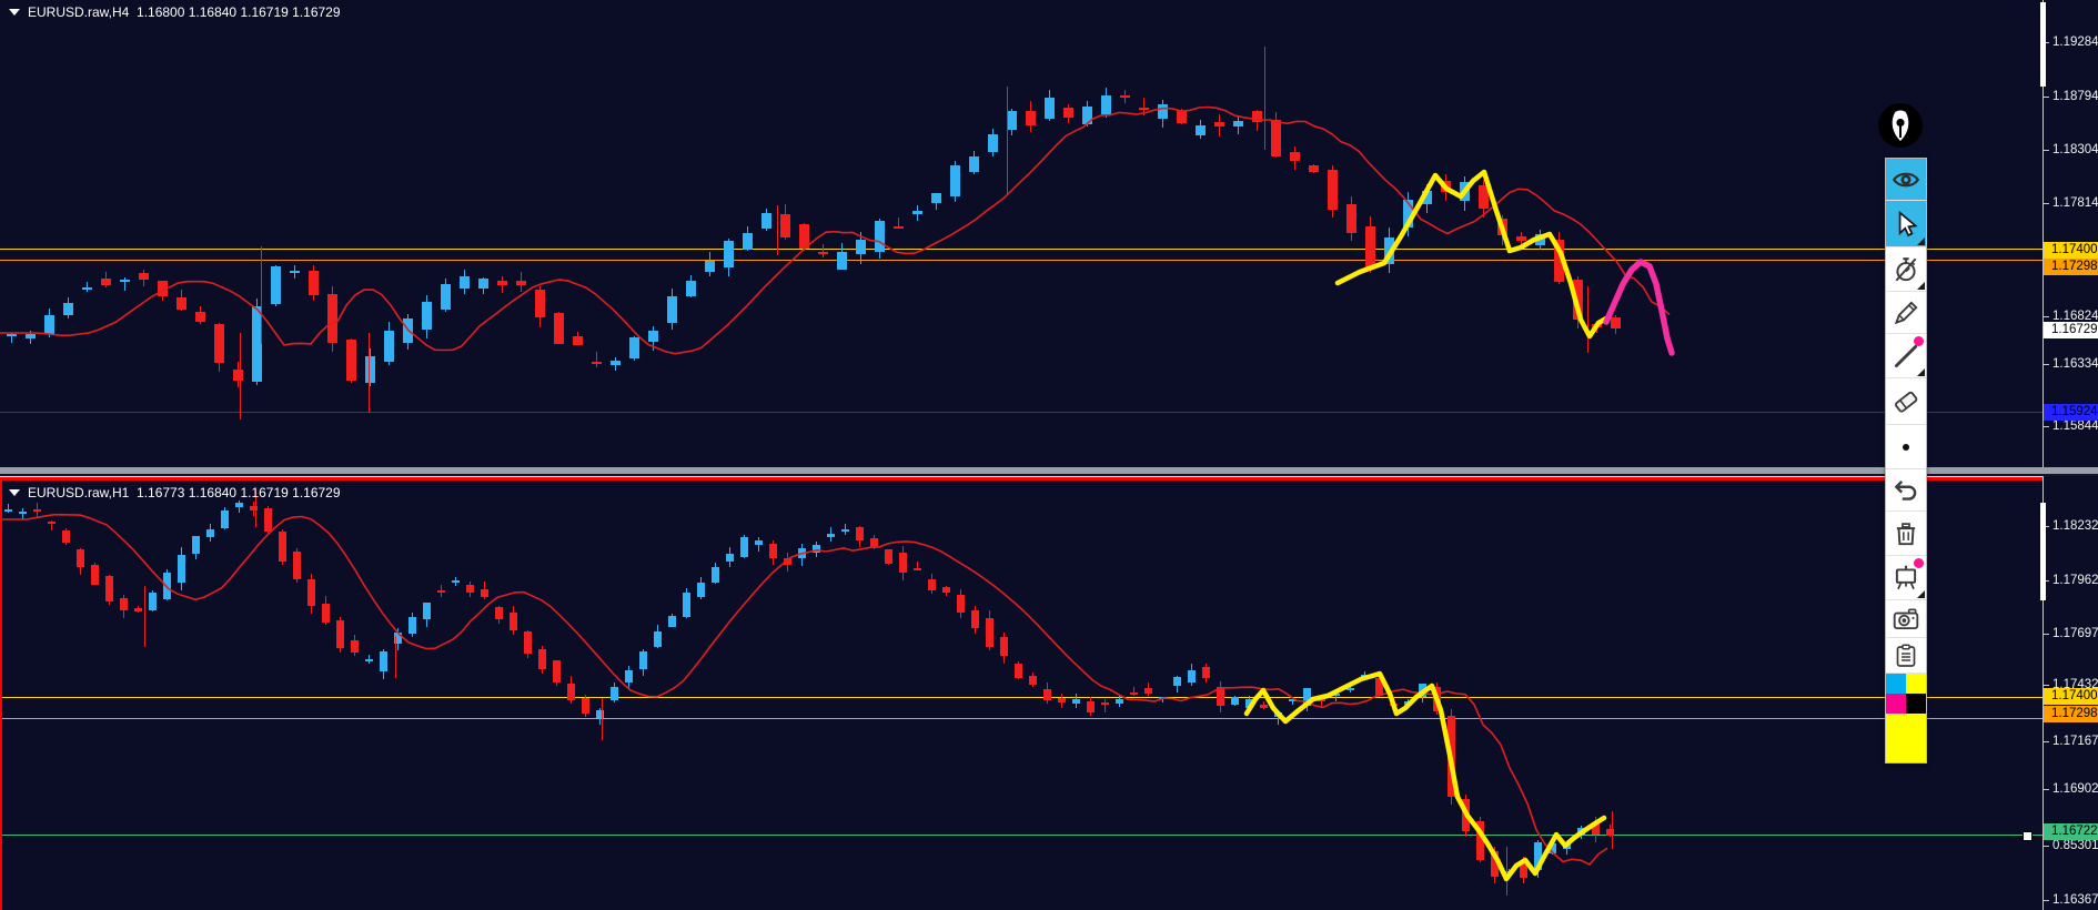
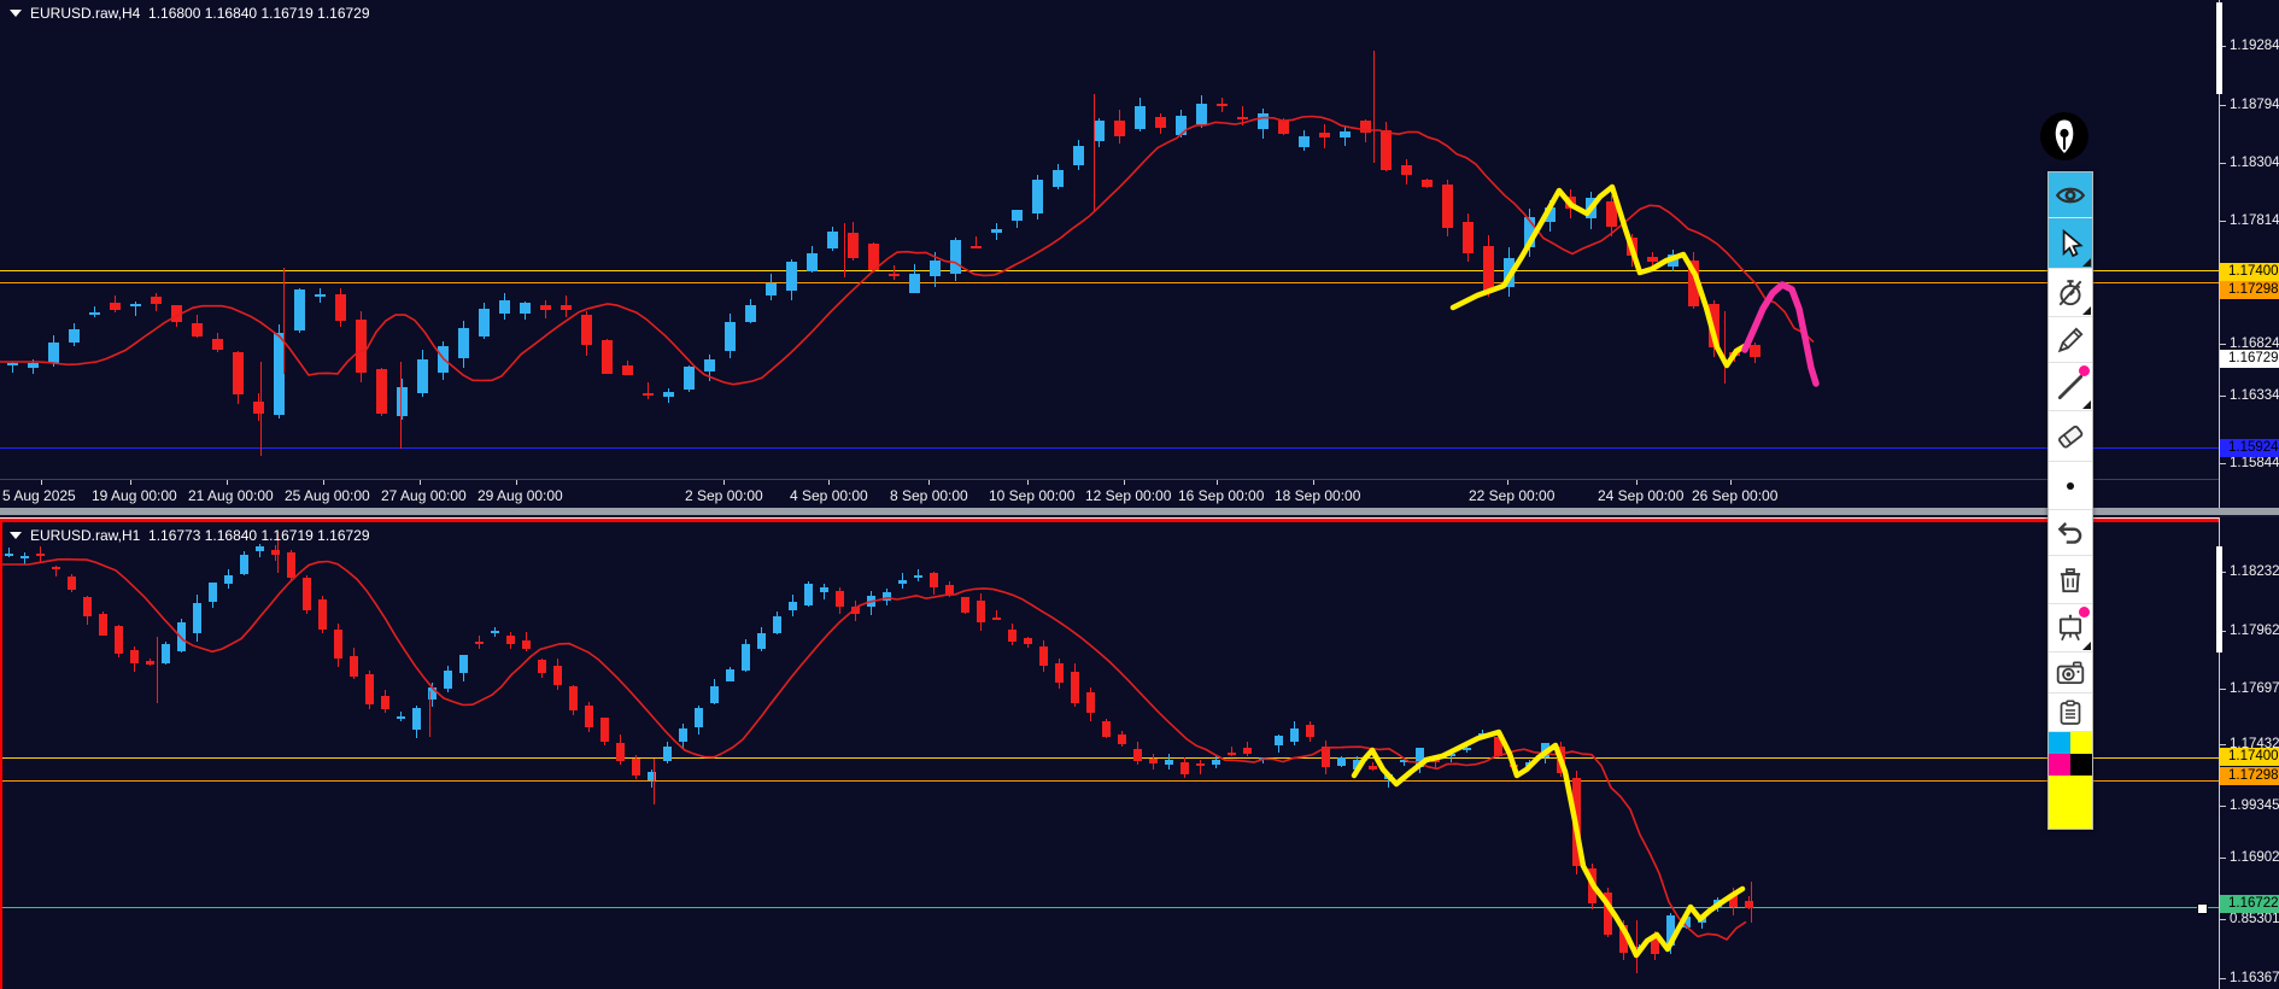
  EURUSD.raw,H4 1.16800 1.16840 1.16719 1.16729
+ 5 Aug 2025
+ 19 Aug 00:00
+ 21 Aug 00:00
+ 25 Aug 00:00
+ 27 Aug 00:00
+ 29 Aug 00:00
+ 2 Sep 00:00
+ 4 Sep 00:00
+ 8 Sep 00:00
+ 10 Sep 00:00
+ 12 Sep 00:00
+ 16 Sep 00:00
+ 18 Sep 00:00
+ 22 Sep 00:00
+ 24 Sep 00:00
+ 26 Sep 00:00
  EURUSD.raw,H1 1.16773 1.16840 1.16719 1.16729
  1.19284
  1.18794
  1.18304
  1.17814
  1.17400
  1.17298
  1.16824
  1.16729
  1.16334
  1.15924
  1.15844
  1.18232
  1.17962
  1.17697
  1.17432
  1.17400
  1.17298
- 1.17167
+ 1.99345
  1.16902
  1.16722
  0.85301
  1.16367
